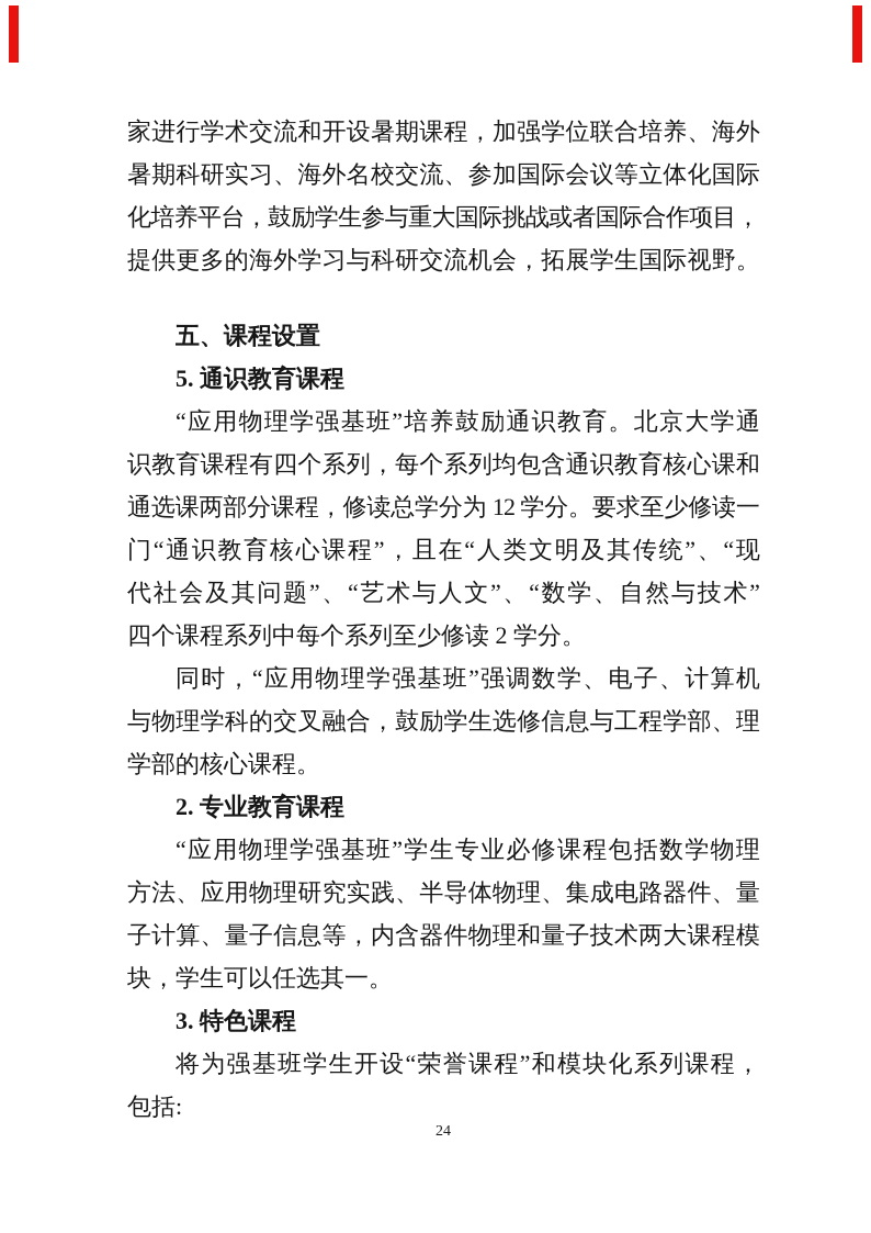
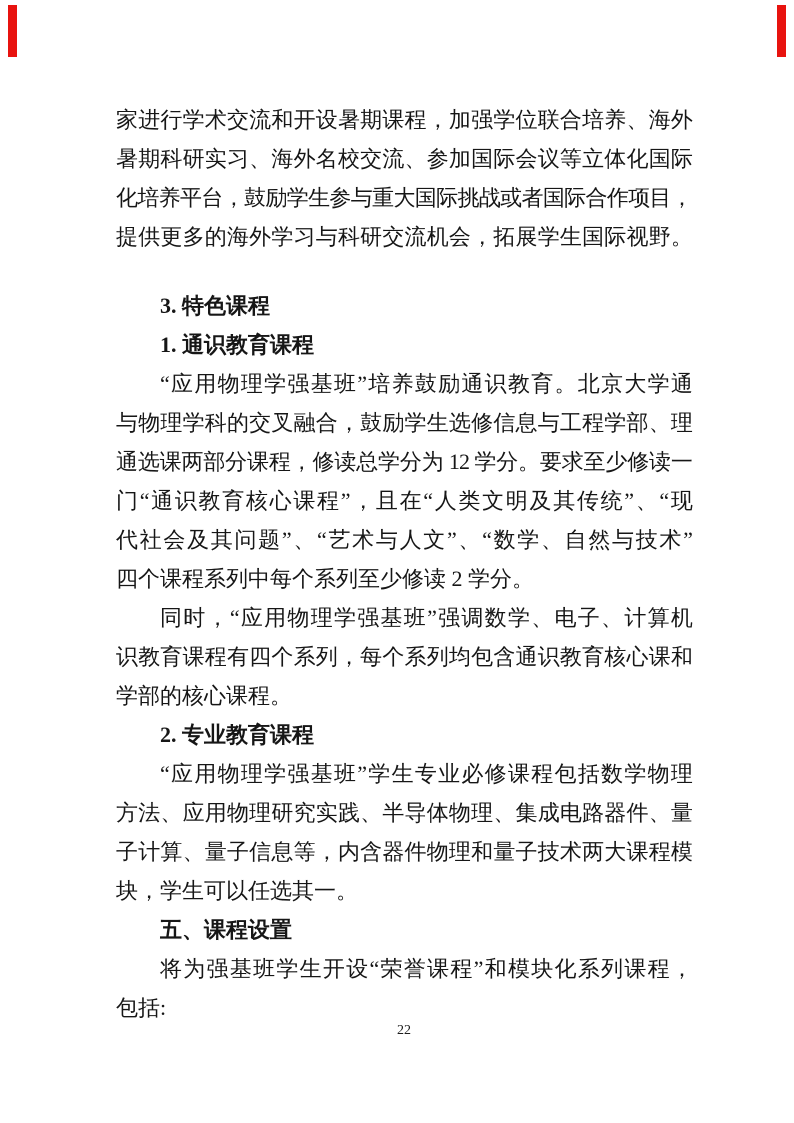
  家进行学术交流和开设暑期课程，加强学位联合培养、海外
  暑期科研实习、海外名校交流、参加国际会议等立体化国际
  化培养平台，鼓励学生参与重大国际挑战或者国际合作项目，
  提供更多的海外学习与科研交流机会，拓展学生国际视野。
- 五、课程设置
+ 3. 特色课程
- 5. 通识教育课程
+ 1. 通识教育课程
  “应用物理学强基班”培养鼓励通识教育。北京大学通
- 识教育课程有四个系列，每个系列均包含通识教育核心课和
+ 与物理学科的交叉融合，鼓励学生选修信息与工程学部、理
  通选课两部分课程，修读总学分为 12 学分。要求至少修读一
  门“通识教育核心课程”，且在“人类文明及其传统”、“现
  代社会及其问题”、“艺术与人文”、“数学、自然与技术”
  四个课程系列中每个系列至少修读 2 学分。
  同时，“应用物理学强基班”强调数学、电子、计算机
- 与物理学科的交叉融合，鼓励学生选修信息与工程学部、理
+ 识教育课程有四个系列，每个系列均包含通识教育核心课和
  学部的核心课程。
  2. 专业教育课程
  “应用物理学强基班”学生专业必修课程包括数学物理
  方法、应用物理研究实践、半导体物理、集成电路器件、量
  子计算、量子信息等，内含器件物理和量子技术两大课程模
  块，学生可以任选其一。
- 3. 特色课程
+ 五、课程设置
  将为强基班学生开设“荣誉课程”和模块化系列课程，
  包括:
- 24
+ 22
